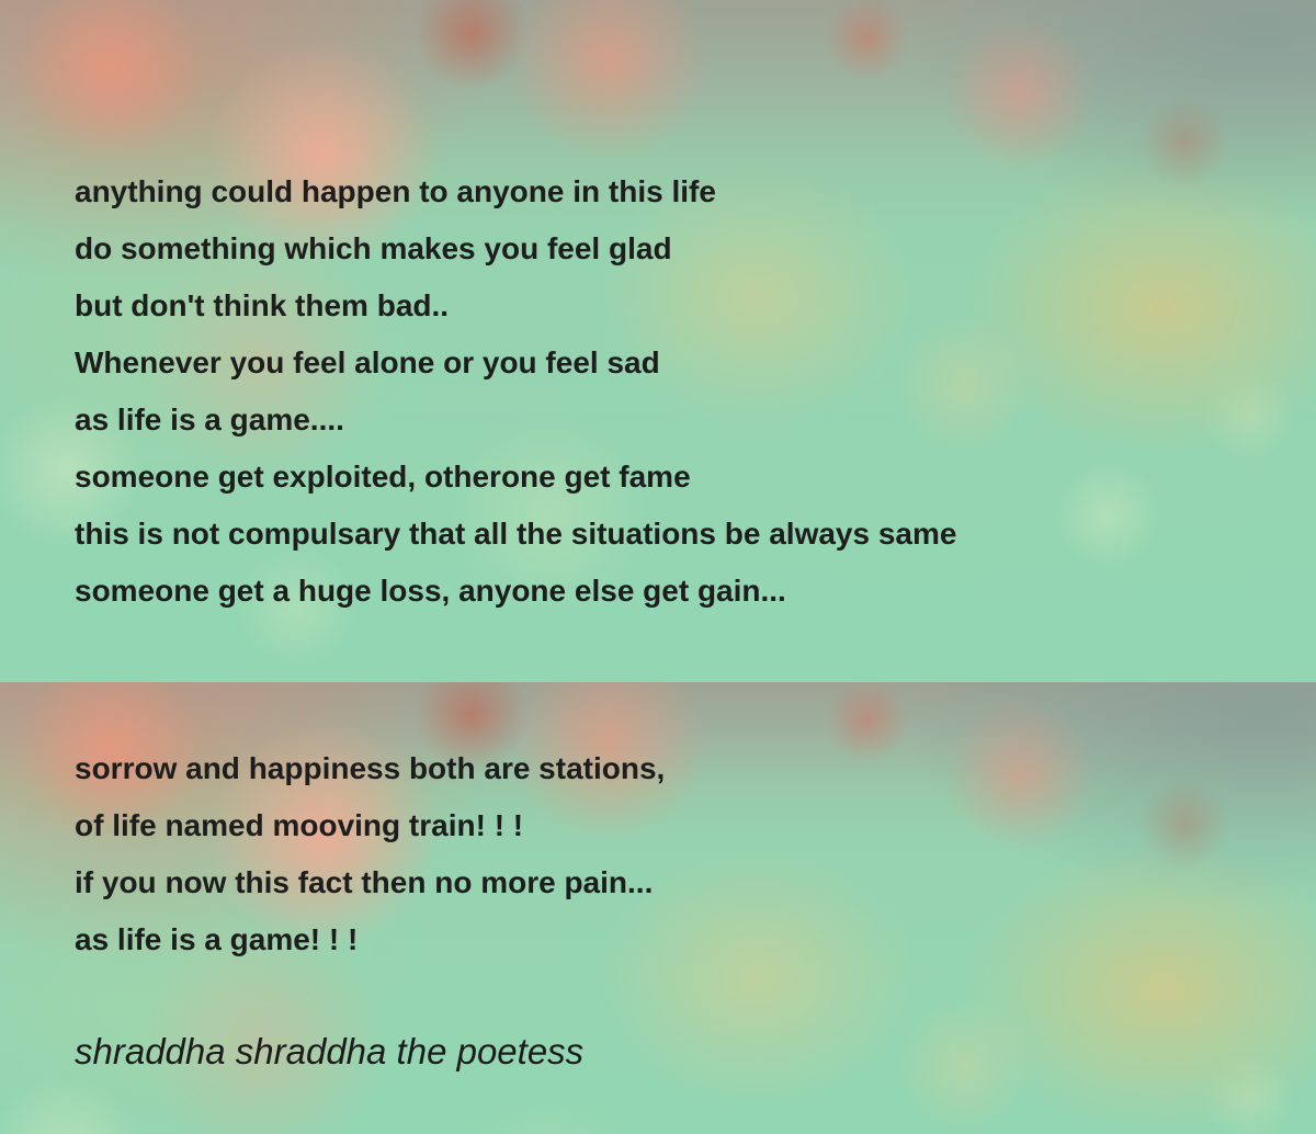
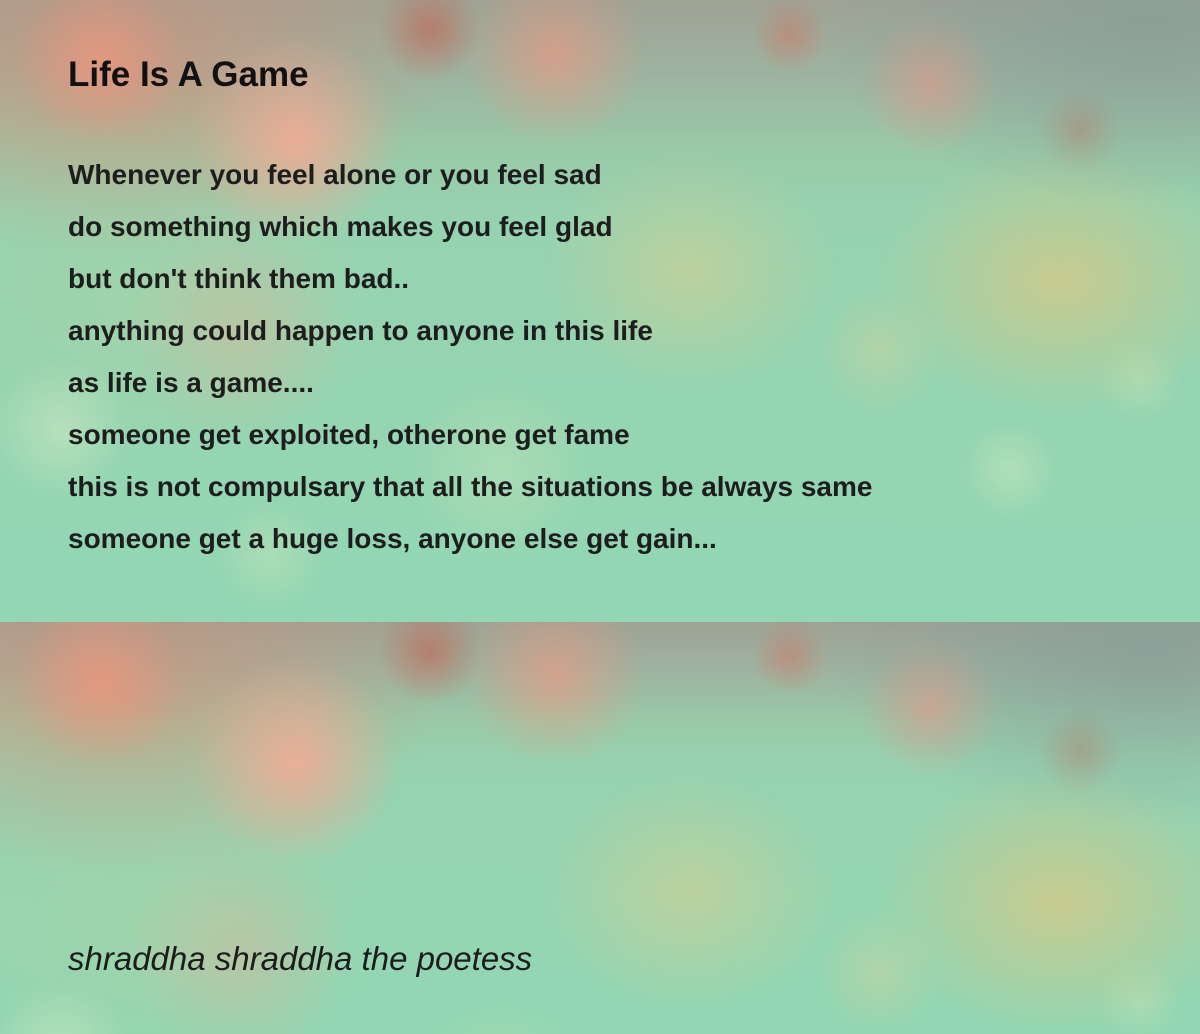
+ Life Is A Game
- anything could happen to anyone in this life
+ Whenever you feel alone or you feel sad
  do something which makes you feel glad
  but don't think them bad..
- Whenever you feel alone or you feel sad
+ anything could happen to anyone in this life
  as life is a game....
  someone get exploited, otherone get fame
  this is not compulsary that all the situations be always same
  someone get a huge loss, anyone else get gain...
- sorrow and happiness both are stations,
- of life named mooving train! ! !
- if you now this fact then no more pain...
- as life is a game! ! !
  shraddha shraddha the poetess
